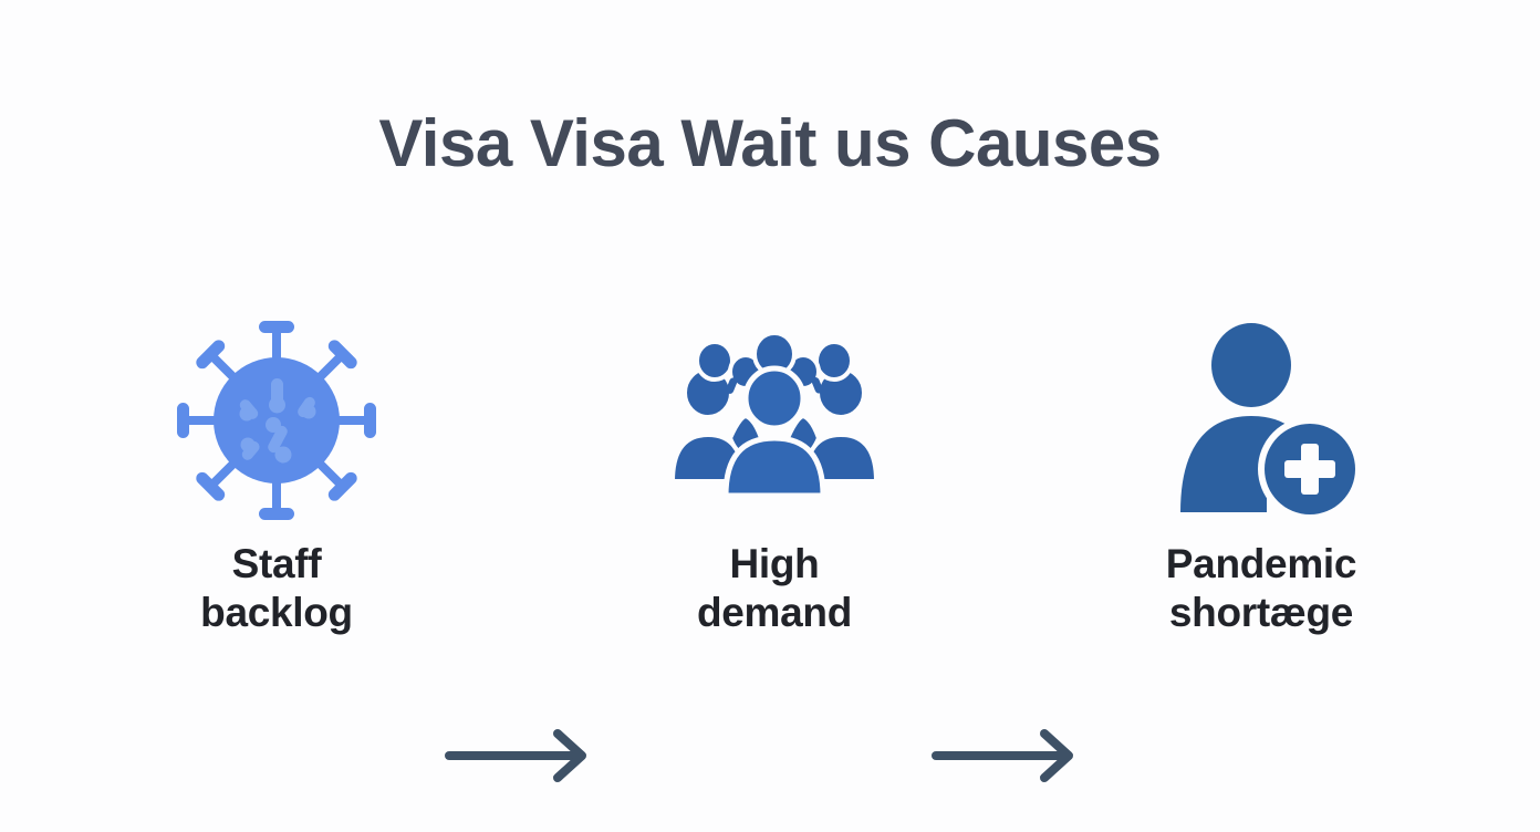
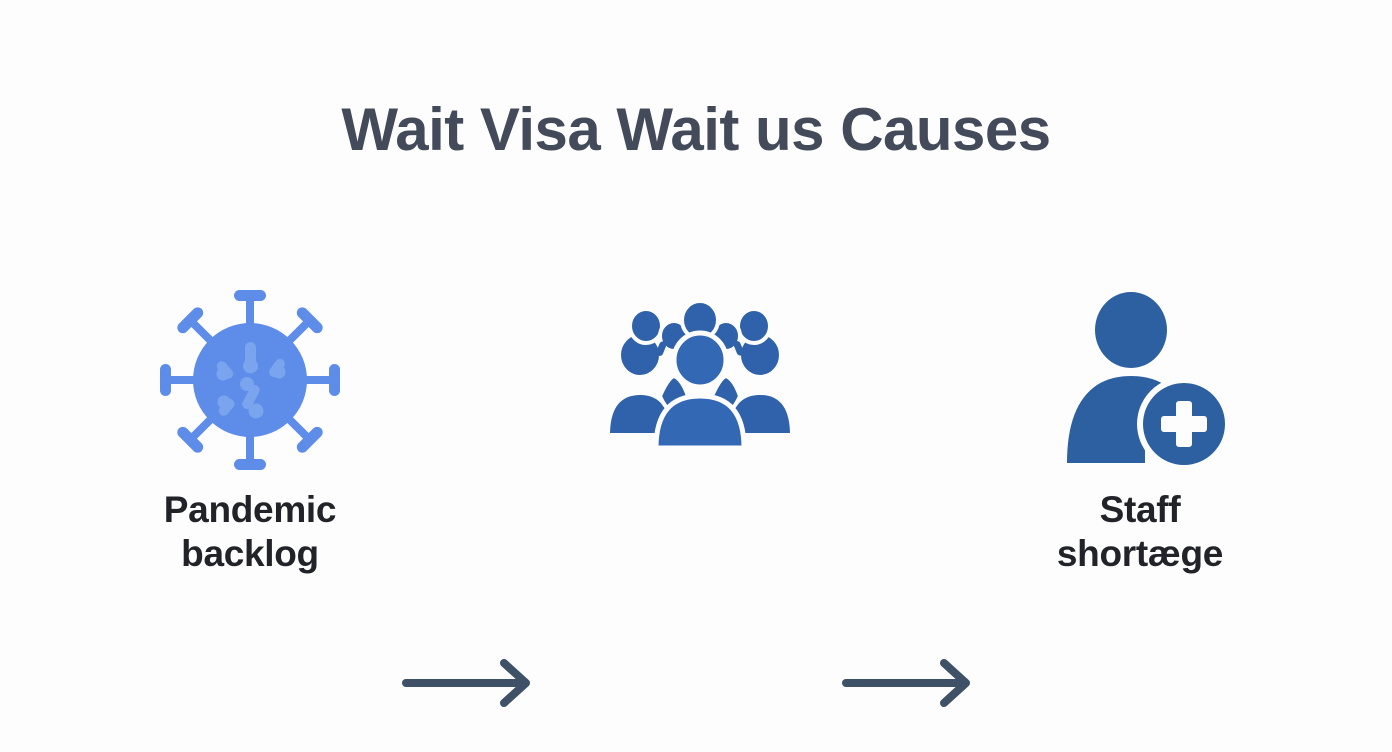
- Visa Visa Wait us Causes
+ Wait Visa Wait us Causes
- Staff
+ Pandemic
  backlog
- High
- demand
- Pandemic
+ Staff
  shortæge
